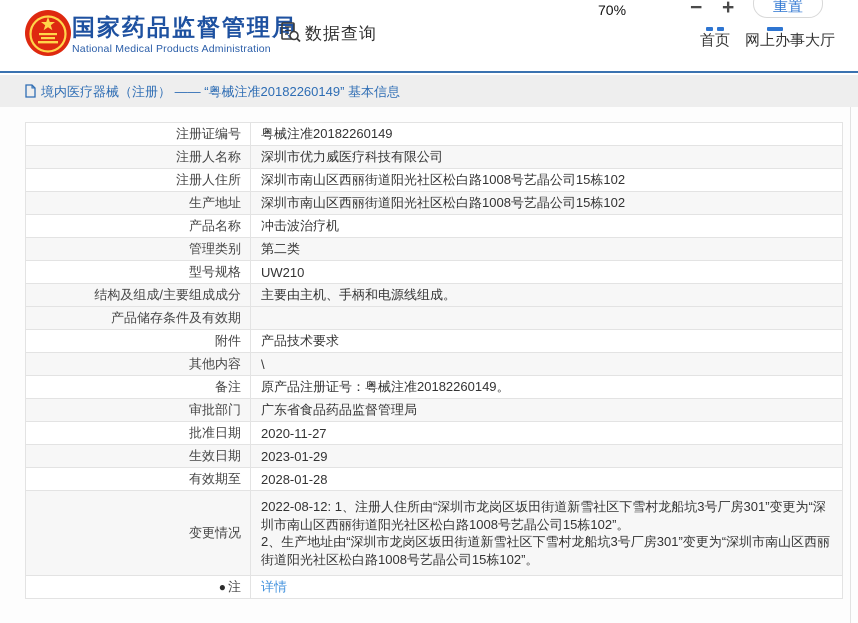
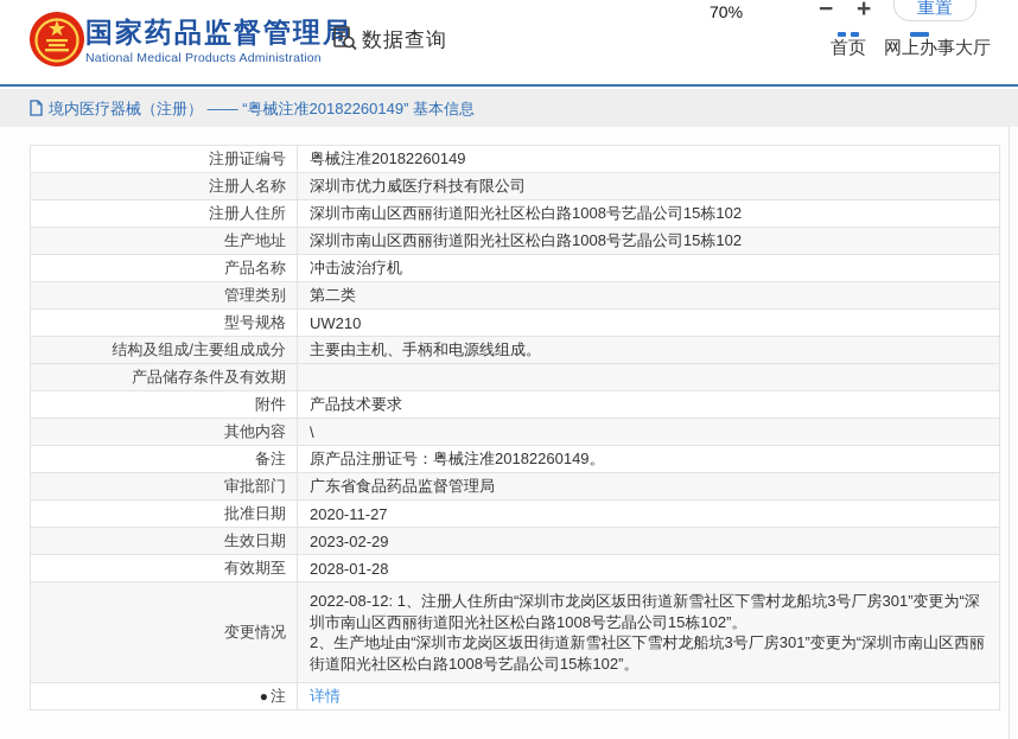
  国家药品监督管理局
  National Medical Products Administration
  数据查询
  70%
  −
  +
  重置
  首页
  网上办事大厅
  境内医疗器械（注册） —— “粤械注准20182260149” 基本信息
  注册证编号
  粤械注准20182260149
  注册人名称
  深圳市优力威医疗科技有限公司
  注册人住所
  深圳市南山区西丽街道阳光社区松白路1008号艺晶公司15栋102
  生产地址
  深圳市南山区西丽街道阳光社区松白路1008号艺晶公司15栋102
  产品名称
  冲击波治疗机
  管理类别
  第二类
  型号规格
  UW210
  结构及组成/主要组成成分
  主要由主机、手柄和电源线组成。
  产品储存条件及有效期
  附件
  产品技术要求
  其他内容
  \
  备注
  原产品注册证号：粤械注准20182260149。
  审批部门
  广东省食品药品监督管理局
  批准日期
  2020-11-27
  生效日期
- 2023-01-29
+ 2023-02-29
  有效期至
  2028-01-28
  变更情况
  2022-08-12: 1、注册人住所由“深圳市龙岗区坂田街道新雪社区下雪村龙船坑3号厂房301”变更为“深圳市南山区西丽街道阳光社区松白路1008号艺晶公司15栋102”。
  2、生产地址由“深圳市龙岗区坂田街道新雪社区下雪村龙船坑3号厂房301”变更为“深圳市南山区西丽街道阳光社区松白路1008号艺晶公司15栋102”。
  ●
  注
  详情
